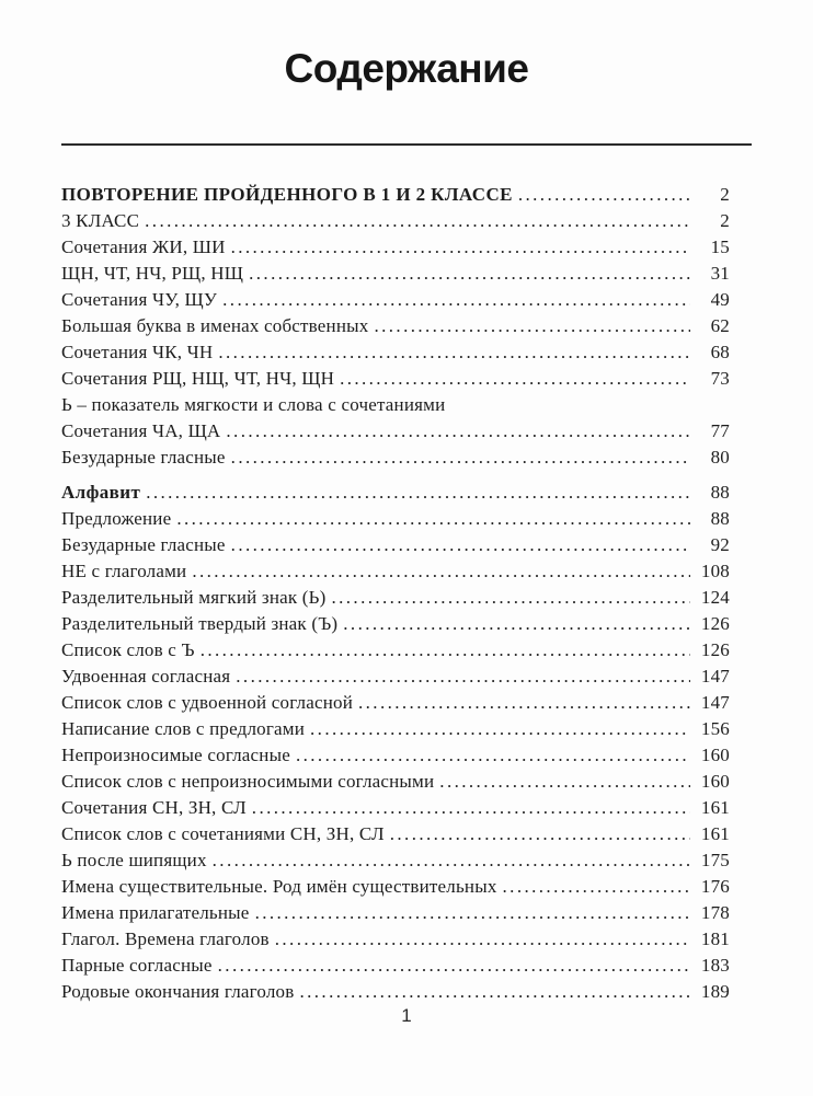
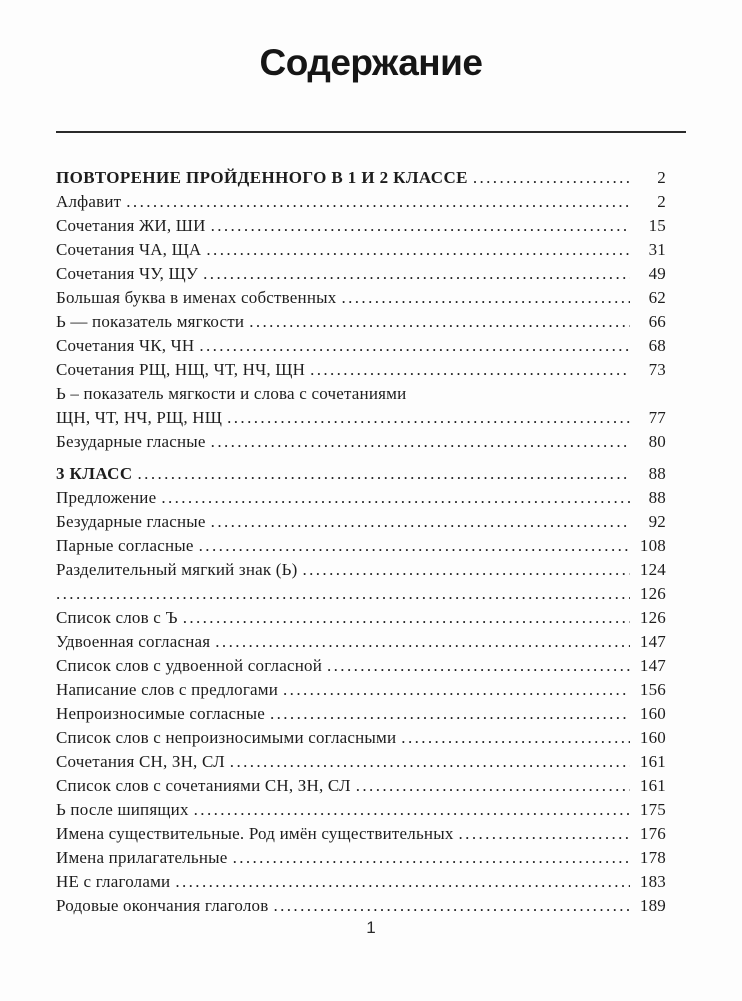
  Содержание
  ПОВТОРЕНИЕ ПРОЙДЕННОГО В 1 И 2 КЛАССЕ
  2
- 3 КЛАСС
+ Алфавит
  2
  Сочетания ЖИ, ШИ
  15
- ЩН, ЧТ, НЧ, РЩ, НЩ
+ Сочетания ЧА, ЩА
  31
  Сочетания ЧУ, ЩУ
  49
  Большая буква в именах собственных
  62
+ Ь — показатель мягкости
+ 66
  Сочетания ЧК, ЧН
  68
  Сочетания РЩ, НЩ, ЧТ, НЧ, ЩН
  73
  Ь – показатель мягкости и слова с сочетаниями
- Сочетания ЧА, ЩА
+ ЩН, ЧТ, НЧ, РЩ, НЩ
  77
  Безударные гласные
  80
- Алфавит
+ 3 КЛАСС
  88
  Предложение
  88
  Безударные гласные
  92
- НЕ с глаголами
+ Парные согласные
  108
  Разделительный мягкий знак (Ь)
  124
- Разделительный твердый знак (Ъ)
  126
  Список слов с Ъ
  126
  Удвоенная согласная
  147
  Список слов с удвоенной согласной
  147
  Написание слов с предлогами
  156
  Непроизносимые согласные
  160
  Список слов с непроизносимыми согласными
  160
  Сочетания СН, ЗН, СЛ
  161
  Список слов с сочетаниями СН, ЗН, СЛ
  161
  Ь после шипящих
  175
  Имена существительные. Род имён существительных
  176
  Имена прилагательные
  178
- Глагол. Времена глаголов
- 181
- Парные согласные
+ НЕ с глаголами
  183
  Родовые окончания глаголов
  189
  1
